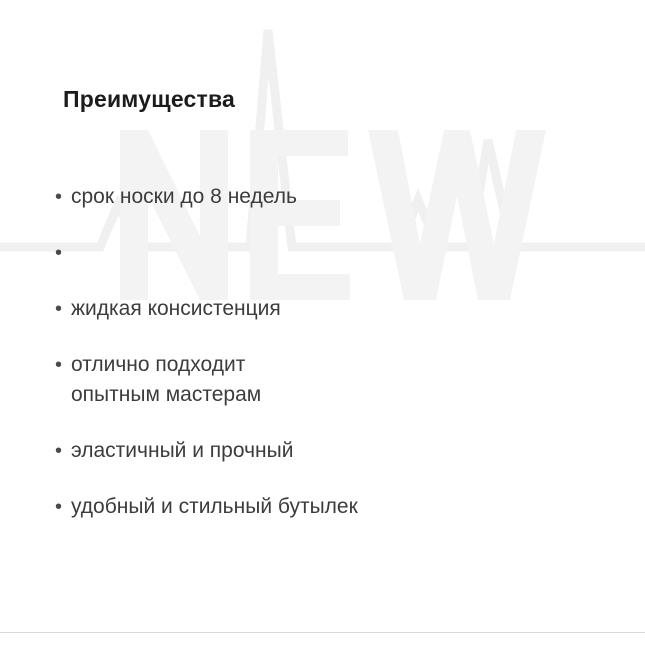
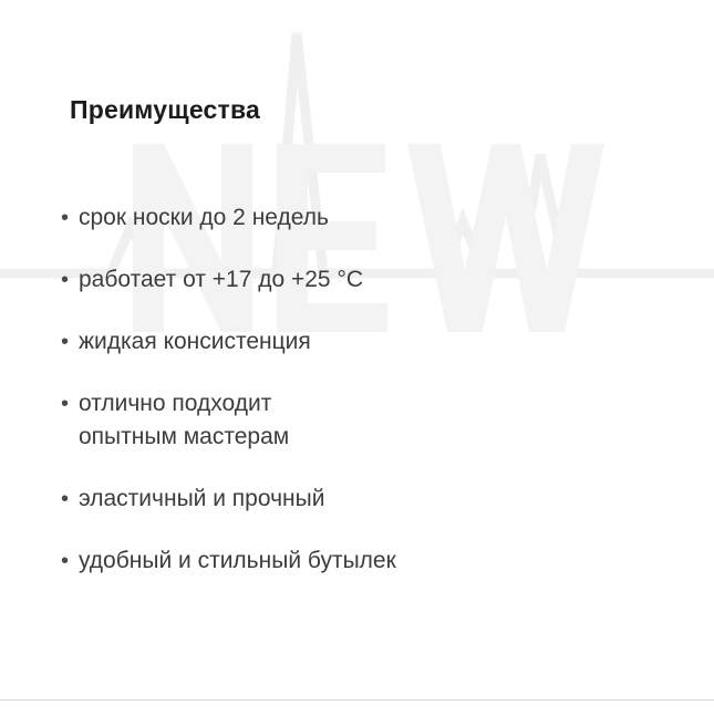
  Преимущества
  •
- срок носки до 8 недель
+ срок носки до 2 недель
  •
+ работает от +17 до +25 °C
  •
  жидкая консистенция
  •
  отлично подходит
  опытным мастерам
  •
  эластичный и прочный
  •
  удобный и стильный бутылек
